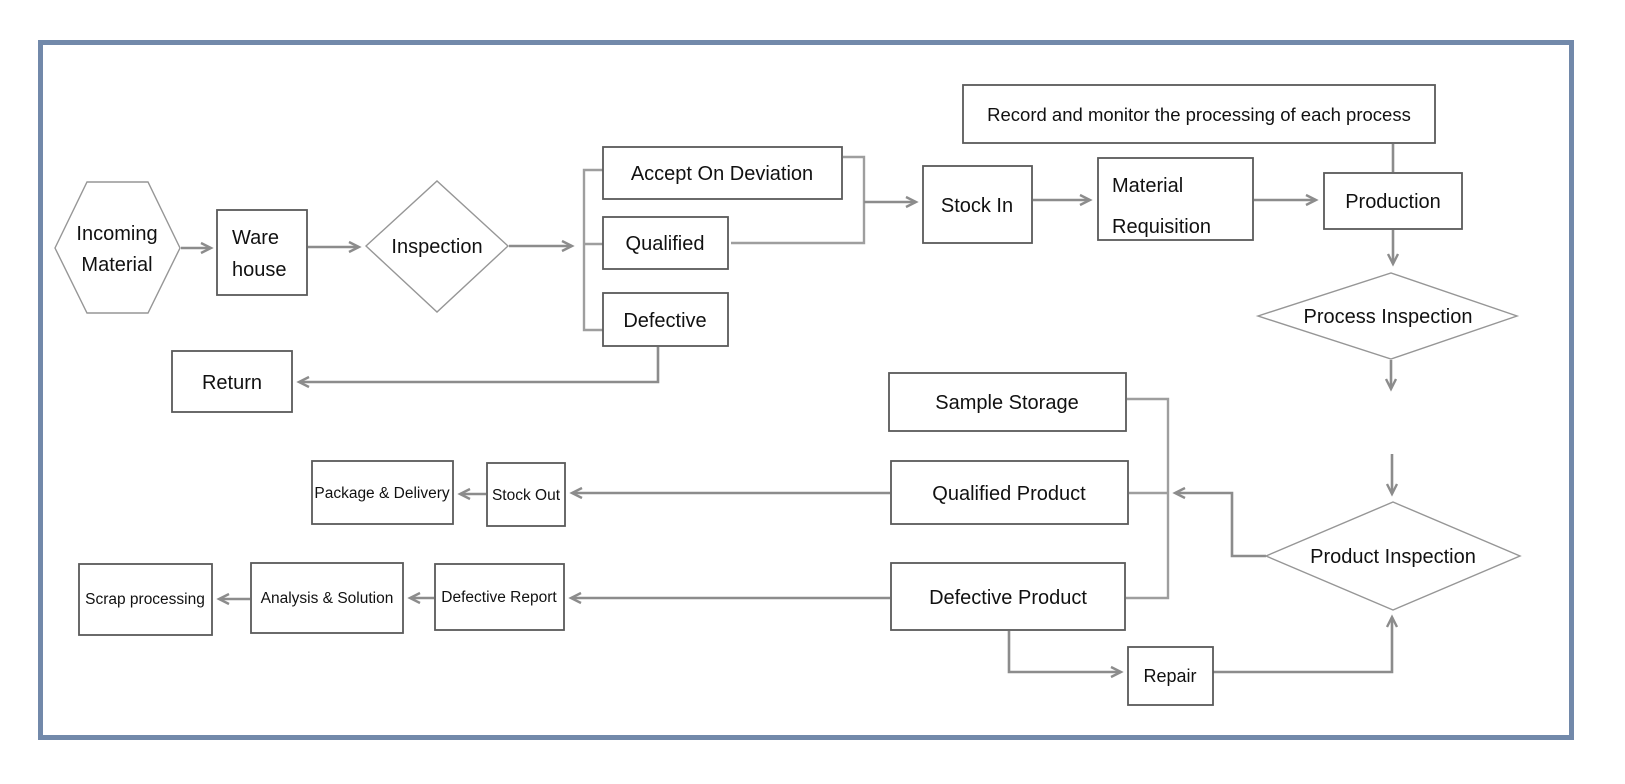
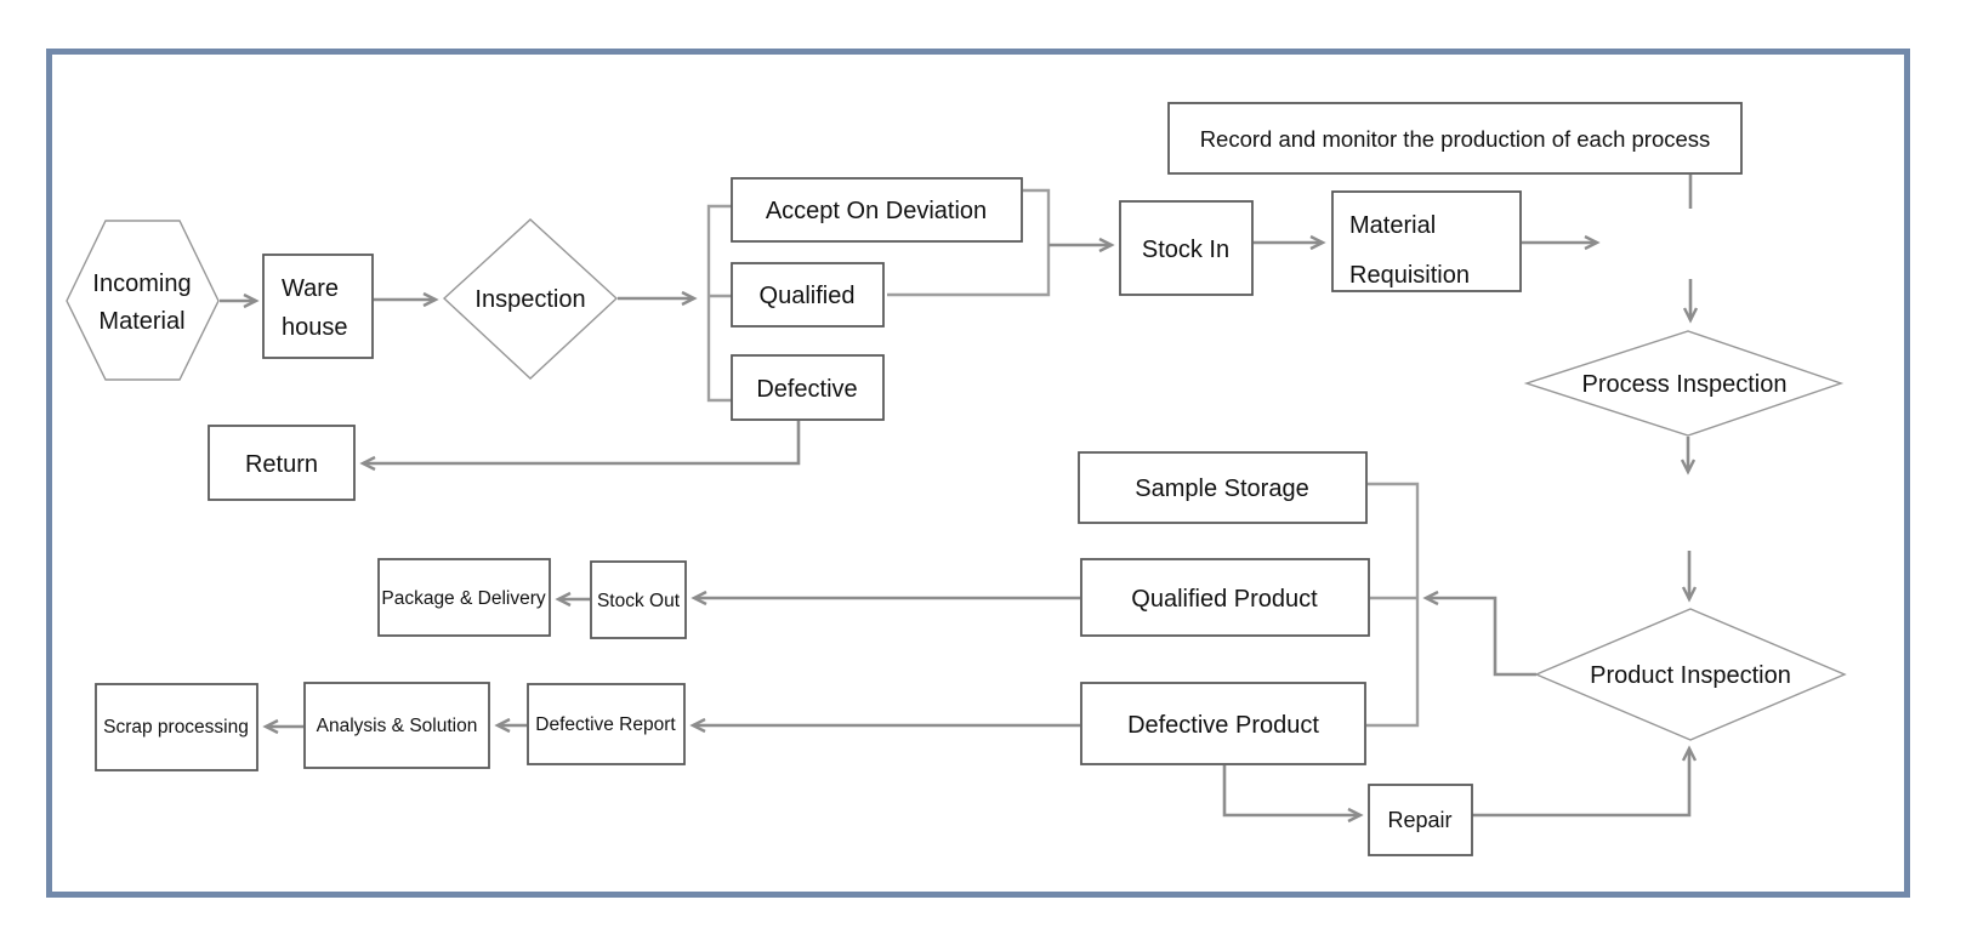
  Incoming
  Material
  Ware
  house
  Inspection
  Accept On Deviation
  Qualified
  Defective
  Return
  Stock In
- Record and monitor the processing of each process
+ Record and monitor the production of each process
  Material
  Requisition
- Production
  Process Inspection
  Product Inspection
  Sample Storage
  Qualified Product
  Defective Product
  Stock Out
  Package & Delivery
  Defective Report
  Analysis & Solution
  Scrap processing
  Repair
